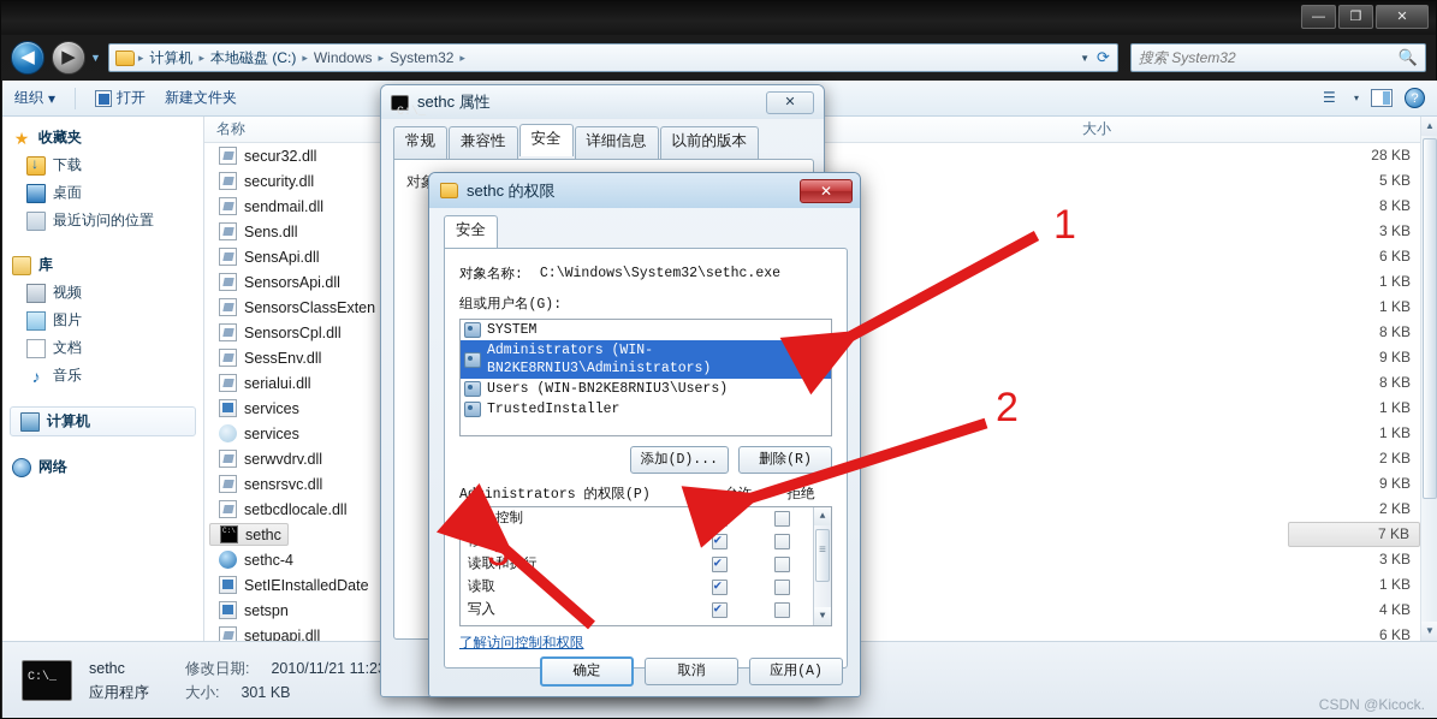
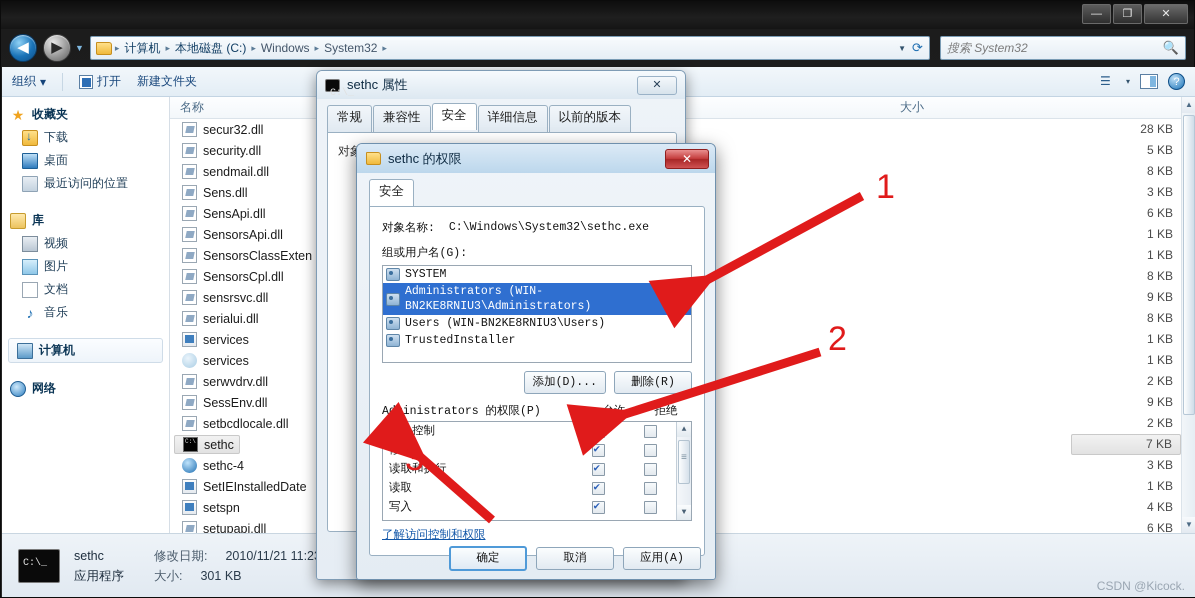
  —
  ❐
  ✕
  ◀
  ▶
  ▼
  ▸
  计算机
  ▸
  本地磁盘 (C:)
  ▸
  Windows
  ▸
  System32
  ▸
  ▼
  ⟳
  搜索 System32
  🔍
  组织
  ▾
  打开
  新建文件夹
  ☰
  ▾
  ?
  ★
  收藏夹
  下载
  桌面
  最近访问的位置
  库
  视频
  图片
  文档
  ♪
  音乐
  计算机
  网络
  名称
  大小
  secur32.dll
  security.dll
  sendmail.dll
  Sens.dll
  SensApi.dll
  SensorsApi.dll
  SensorsClassExten
  SensorsCpl.dll
- SessEnv.dll
+ sensrsvc.dll
  serialui.dll
  services
  services
  serwvdrv.dll
- sensrsvc.dll
+ SessEnv.dll
  setbcdlocale.dll
  sethc
  sethc-4
  SetIEInstalledDate
  setspn
  setupapi.dll
  28 KB
  5 KB
  8 KB
  3 KB
  6 KB
  1 KB
  1 KB
  8 KB
  9 KB
  8 KB
  1 KB
  1 KB
  2 KB
  9 KB
  2 KB
  7 KB
  3 KB
  1 KB
  4 KB
  6 KB
  ▲
  ▼
  sethc
  修改日期:
  2010/11/21 11:2
  应用程序
  大小:
  301 KB
  CSDN @Kicock.
  sethc 属性
  ✕
  常规
  兼容性
  安全
  详细信息
  以前的版本
  sethc 的权限
  ✕
  安全
  对象名称:
  C:\Windows\System32\sethc.exe
  组或用户名(G):
  SYSTEM
  Administrators (WIN-BN2KE8RNIU3\Administrators)
  Users (WIN-BN2KE8RNIU3\Users)
  TrustedInstaller
  添加(D)...
  删除(R)
  Administrators 的权限(P)
  允许
  拒绝
  完全控制
  修改
  读取
  写入
  ▲
  ▼
  了解访问控制和权限
  确定
  取消
  应用(A)
  1
  2
  3
